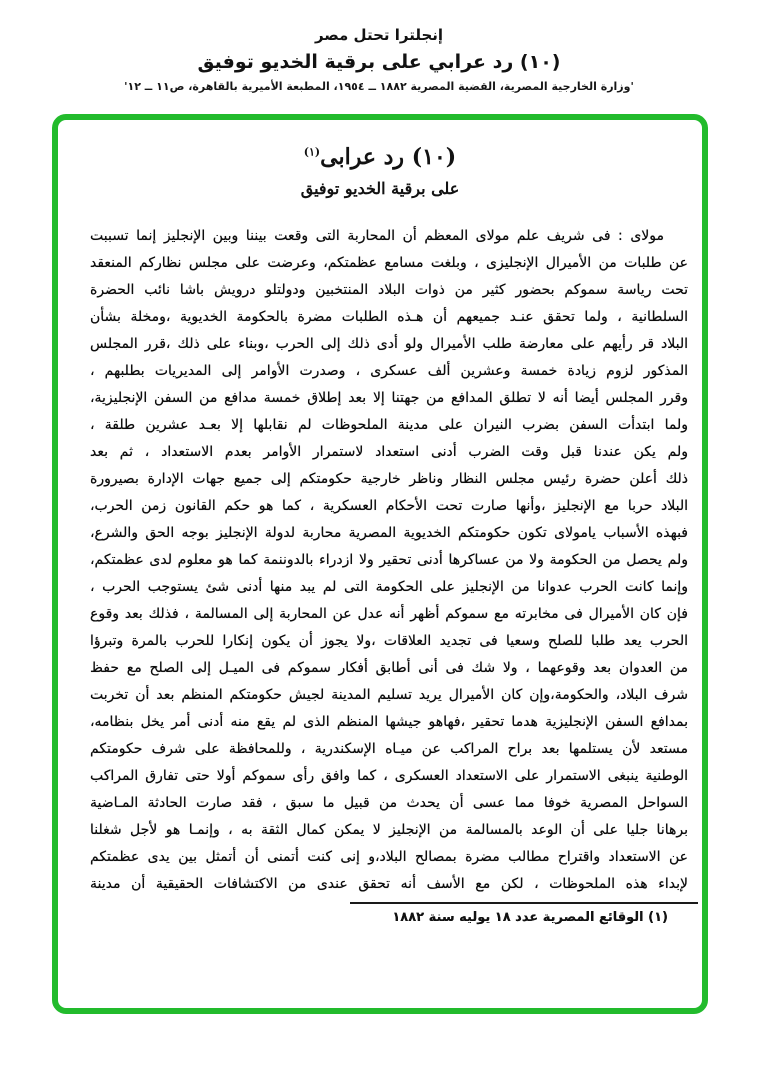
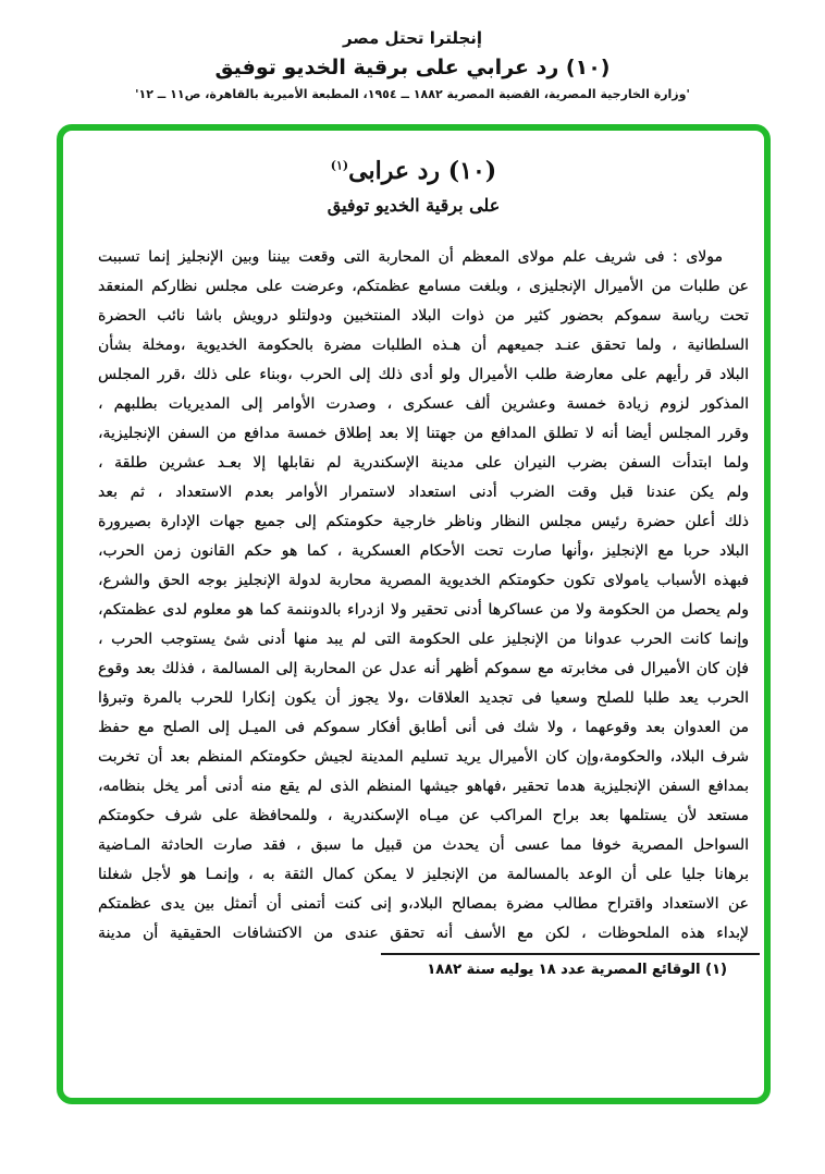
  إنجلترا تحتل مصر
  (١٠) رد عرابي على برقية الخديو توفيق
  'وزارة الخارجية المصرية، القضية المصرية ١٨٨٢ ــ ١٩٥٤، المطبعة الأميرية بالقاهرة، ص١١ ــ ١٢'
  (١٠) رد عرابى(١)
  على برقية الخديو توفيق
  مولاى : فى شريف علم مولاى المعظم أن المحاربة التى وقعت بيننا وبين الإنجليز إنما تسببت
  عن طلبات من الأميرال الإنجليزى ، وبلغت مسامع عظمتكم، وعرضت على مجلس نظاركم المنعقد
  تحت رياسة سموكم بحضور كثير من ذوات البلاد المنتخبين ودولتلو درويش باشا نائب الحضرة
  السلطانية ، ولما تحقق عنـد جميعهم أن هـذه الطلبات مضرة بالحكومة الخديوية ،ومخلة بشأن
  البلاد قر رأيهم على معارضة طلب الأميرال ولو أدى ذلك إلى الحرب ،وبناء على ذلك ،قرر المجلس
  المذكور لزوم زيادة خمسة وعشرين ألف عسكرى ، وصدرت الأوامر إلى المديريات بطلبهم ،
  وقرر المجلس أيضا أنه لا تطلق المدافع من جهتنا إلا بعد إطلاق خمسة مدافع من السفن الإنجليزية،
- ولما ابتدأت السفن بضرب النيران على مدينة الملحوظات لم نقابلها إلا بعـد عشرين طلقة ،
+ ولما ابتدأت السفن بضرب النيران على مدينة الإسكندرية لم نقابلها إلا بعـد عشرين طلقة ،
  ولم يكن عندنا قبل وقت الضرب أدنى استعداد لاستمرار الأوامر بعدم الاستعداد ، ثم بعد
  ذلك أعلن حضرة رئيس مجلس النظار وناظر خارجية حكومتكم إلى جميع جهات الإدارة بصيرورة
  البلاد حربا مع الإنجليز ،وأنها صارت تحت الأحكام العسكرية ، كما هو حكم القانون زمن الحرب،
  فبهذه الأسباب يامولاى تكون حكومتكم الخديوية المصرية محاربة لدولة الإنجليز بوجه الحق والشرع،
  ولم يحصل من الحكومة ولا من عساكرها أدنى تحقير ولا ازدراء بالدوننمة كما هو معلوم لدى عظمتكم،
  وإنما كانت الحرب عدوانا من الإنجليز على الحكومة التى لم يبد منها أدنى شئ يستوجب الحرب ،
  فإن كان الأميرال فى مخابرته مع سموكم أظهر أنه عدل عن المحاربة إلى المسالمة ، فذلك بعد وقوع
  الحرب يعد طلبا للصلح وسعيا فى تجديد العلاقات ،ولا يجوز أن يكون إنكارا للحرب بالمرة وتبرؤا
  من العدوان بعد وقوعهما ، ولا شك فى أنى أطابق أفكار سموكم فى الميـل إلى الصلح مع حفظ
  شرف البلاد، والحكومة،وإن كان الأميرال يريد تسليم المدينة لجيش حكومتكم المنظم بعد أن تخربت
  بمدافع السفن الإنجليزية هدما تحقير ،فهاهو جيشها المنظم الذى لم يقع منه أدنى أمر يخل بنظامه،
  مستعد لأن يستلمها بعد براح المراكب عن ميـاه الإسكندرية ، وللمحافظة على شرف حكومتكم
- الوطنية ينبغى الاستمرار على الاستعداد العسكرى ، كما وافق رأى سموكم أولا حتى تفارق المراكب
  السواحل المصرية خوفا مما عسى أن يحدث من قبيل ما سبق ، فقد صارت الحادثة المـاضية
  برهانا جليا على أن الوعد بالمسالمة من الإنجليز لا يمكن كمال الثقة به ، وإنمـا هو لأجل شغلنا
  عن الاستعداد واقتراح مطالب مضرة بمصالح البلاد،و إنى كنت أتمنى أن أتمثل بين يدى عظمتكم
  لإبداء هذه الملحوظات ، لكن مع الأسف أنه تحقق عندى من الاكتشافات الحقيقية أن مدينة
  (١) الوقائع المصرية عدد ١٨ يوليه سنة ١٨٨٢
